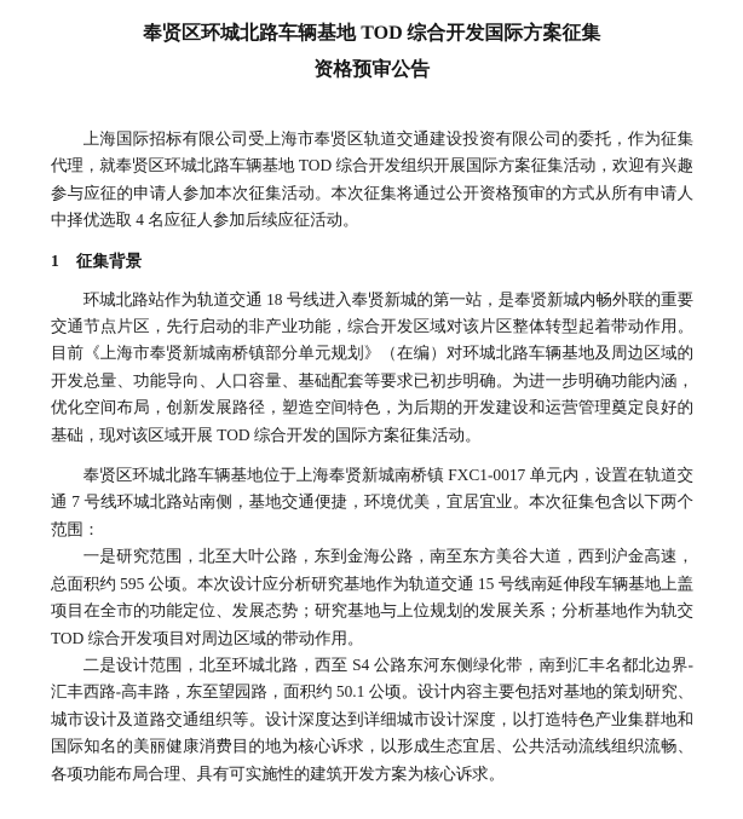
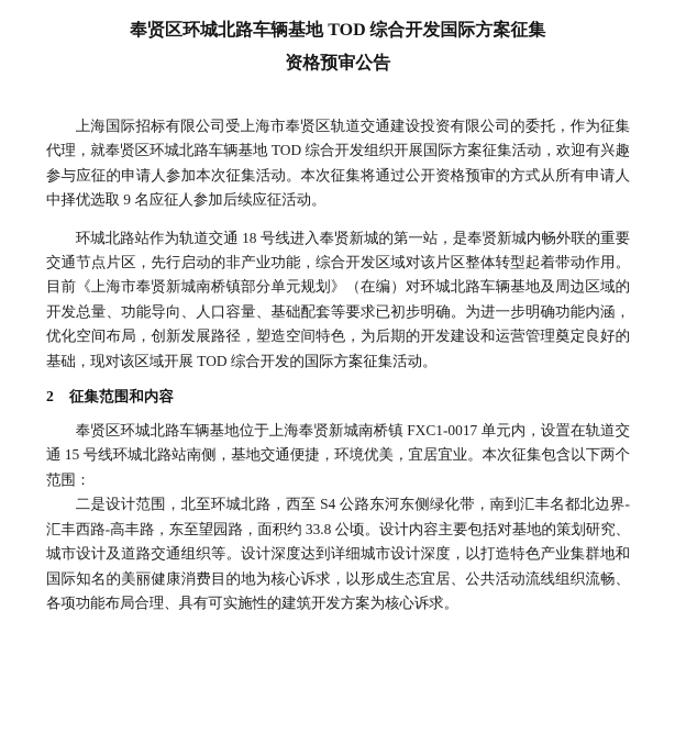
  奉贤区环城北路车辆基地 TOD 综合开发国际方案征集
  资格预审公告
- 上海国际招标有限公司受上海市奉贤区轨道交通建设投资有限公司的委托，作为征集代理，就奉贤区环城北路车辆基地 TOD 综合开发组织开展国际方案征集活动，欢迎有兴趣参与应征的申请人参加本次征集活动。本次征集将通过公开资格预审的方式从所有申请人中择优选取 4 名应征人参加后续应征活动。
+ 上海国际招标有限公司受上海市奉贤区轨道交通建设投资有限公司的委托，作为征集代理，就奉贤区环城北路车辆基地 TOD 综合开发组织开展国际方案征集活动，欢迎有兴趣参与应征的申请人参加本次征集活动。本次征集将通过公开资格预审的方式从所有申请人中择优选取 9 名应征人参加后续应征活动。
- 1 征集背景
  环城北路站作为轨道交通 18 号线进入奉贤新城的第一站，是奉贤新城内畅外联的重要交通节点片区，先行启动的非产业功能，综合开发区域对该片区整体转型起着带动作用。目前《上海市奉贤新城南桥镇部分单元规划》（在编）对环城北路车辆基地及周边区域的开发总量、功能导向、人口容量、基础配套等要求已初步明确。为进一步明确功能内涵，优化空间布局，创新发展路径，塑造空间特色，为后期的开发建设和运营管理奠定良好的基础，现对该区域开展 TOD 综合开发的国际方案征集活动。
+ 2 征集范围和内容
- 奉贤区环城北路车辆基地位于上海奉贤新城南桥镇 FXC1-0017 单元内，设置在轨道交通 7 号线环城北路站南侧，基地交通便捷，环境优美，宜居宜业。本次征集包含以下两个范围：
+ 奉贤区环城北路车辆基地位于上海奉贤新城南桥镇 FXC1-0017 单元内，设置在轨道交通 15 号线环城北路站南侧，基地交通便捷，环境优美，宜居宜业。本次征集包含以下两个范围：
- 一是研究范围，北至大叶公路，东到金海公路，南至东方美谷大道，西到沪金高速，总面积约 595 公顷。本次设计应分析研究基地作为轨道交通 15 号线南延伸段车辆基地上盖项目在全市的功能定位、发展态势；研究基地与上位规划的发展关系；分析基地作为轨交 TOD 综合开发项目对周边区域的带动作用。
- 二是设计范围，北至环城北路，西至 S4 公路东河东侧绿化带，南到汇丰名都北边界-汇丰西路-高丰路，东至望园路，面积约 50.1 公顷。设计内容主要包括对基地的策划研究、城市设计及道路交通组织等。设计深度达到详细城市设计深度，以打造特色产业集群地和国际知名的美丽健康消费目的地为核心诉求，以形成生态宜居、公共活动流线组织流畅、各项功能布局合理、具有可实施性的建筑开发方案为核心诉求。
+ 二是设计范围，北至环城北路，西至 S4 公路东河东侧绿化带，南到汇丰名都北边界-汇丰西路-高丰路，东至望园路，面积约 33.8 公顷。设计内容主要包括对基地的策划研究、城市设计及道路交通组织等。设计深度达到详细城市设计深度，以打造特色产业集群地和国际知名的美丽健康消费目的地为核心诉求，以形成生态宜居、公共活动流线组织流畅、各项功能布局合理、具有可实施性的建筑开发方案为核心诉求。
